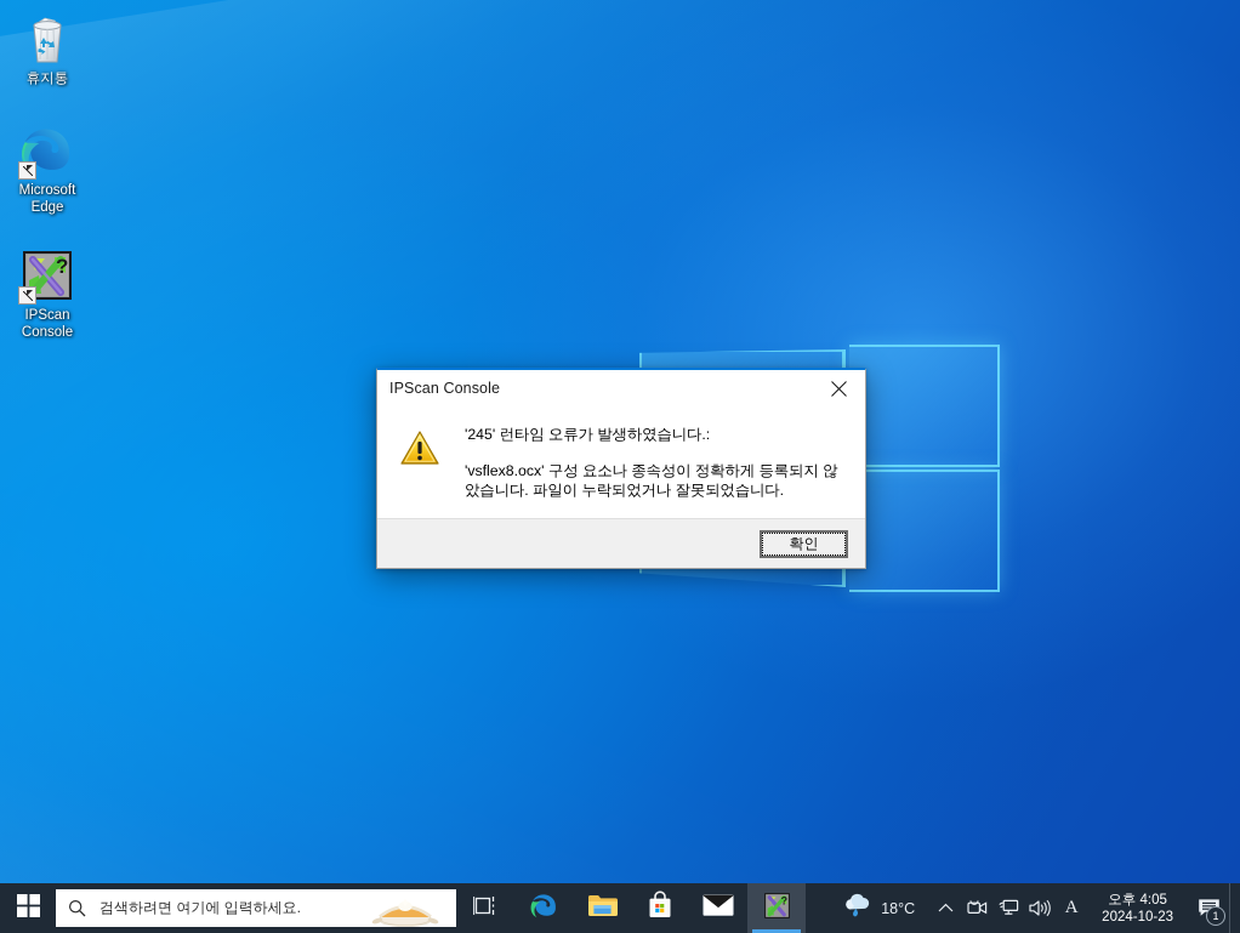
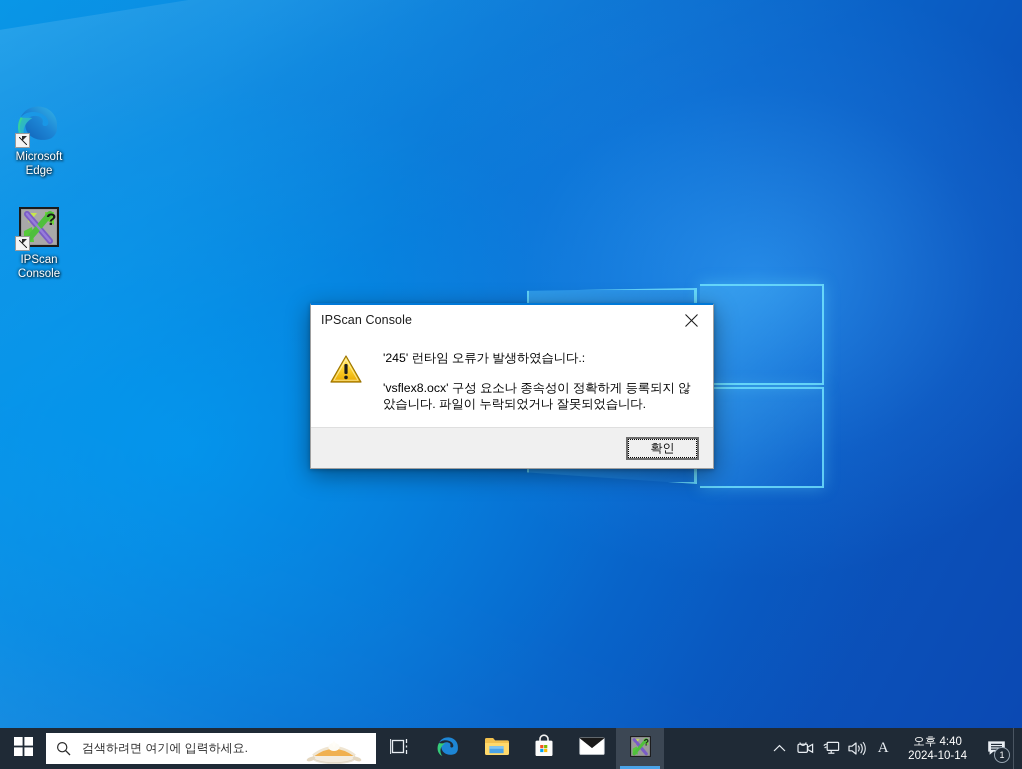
- 휴지통
  Microsoft Edge
  ?
  IPScan Console
  IPScan Console
  '245' 런타임 오류가 발생하였습니다.:
  'vsflex8.ocx' 구성 요소나 종속성이 정확하게 등록되지 않았습니다. 파일이 누락되었거나 잘못되었습니다.
  확인
  검색하려면 여기에 입력하세요.
  ?
- 18°C
  A
- 오후 4:05
+ 오후 4:40
- 2024-10-23
+ 2024-10-14
  1
